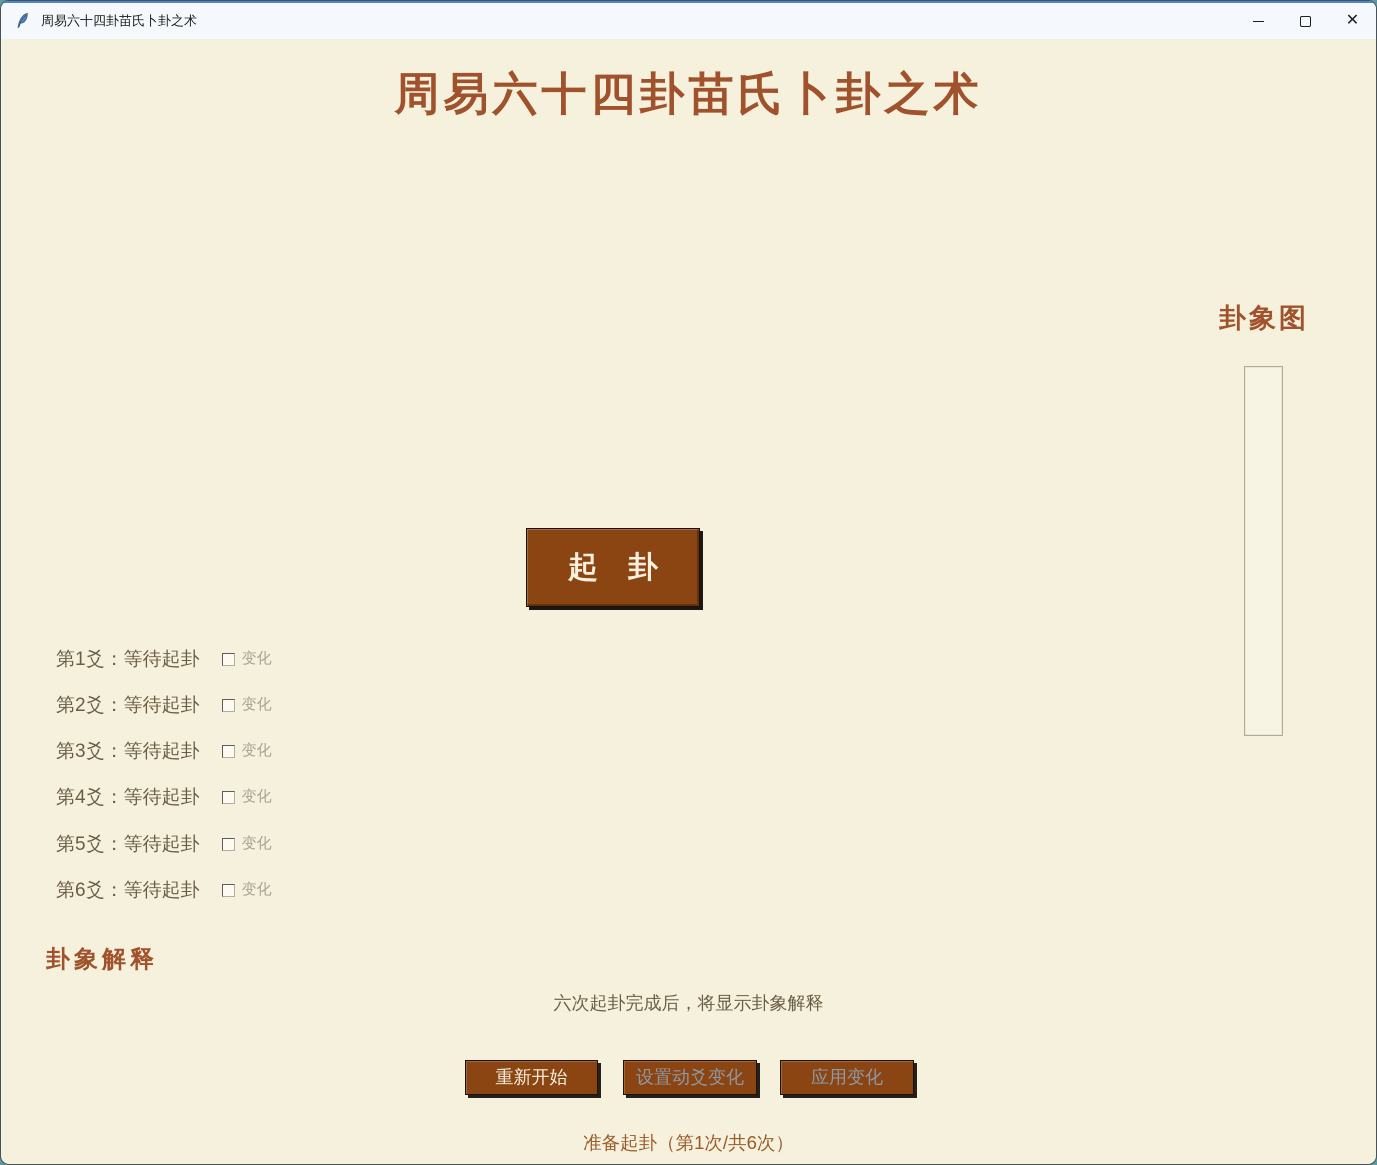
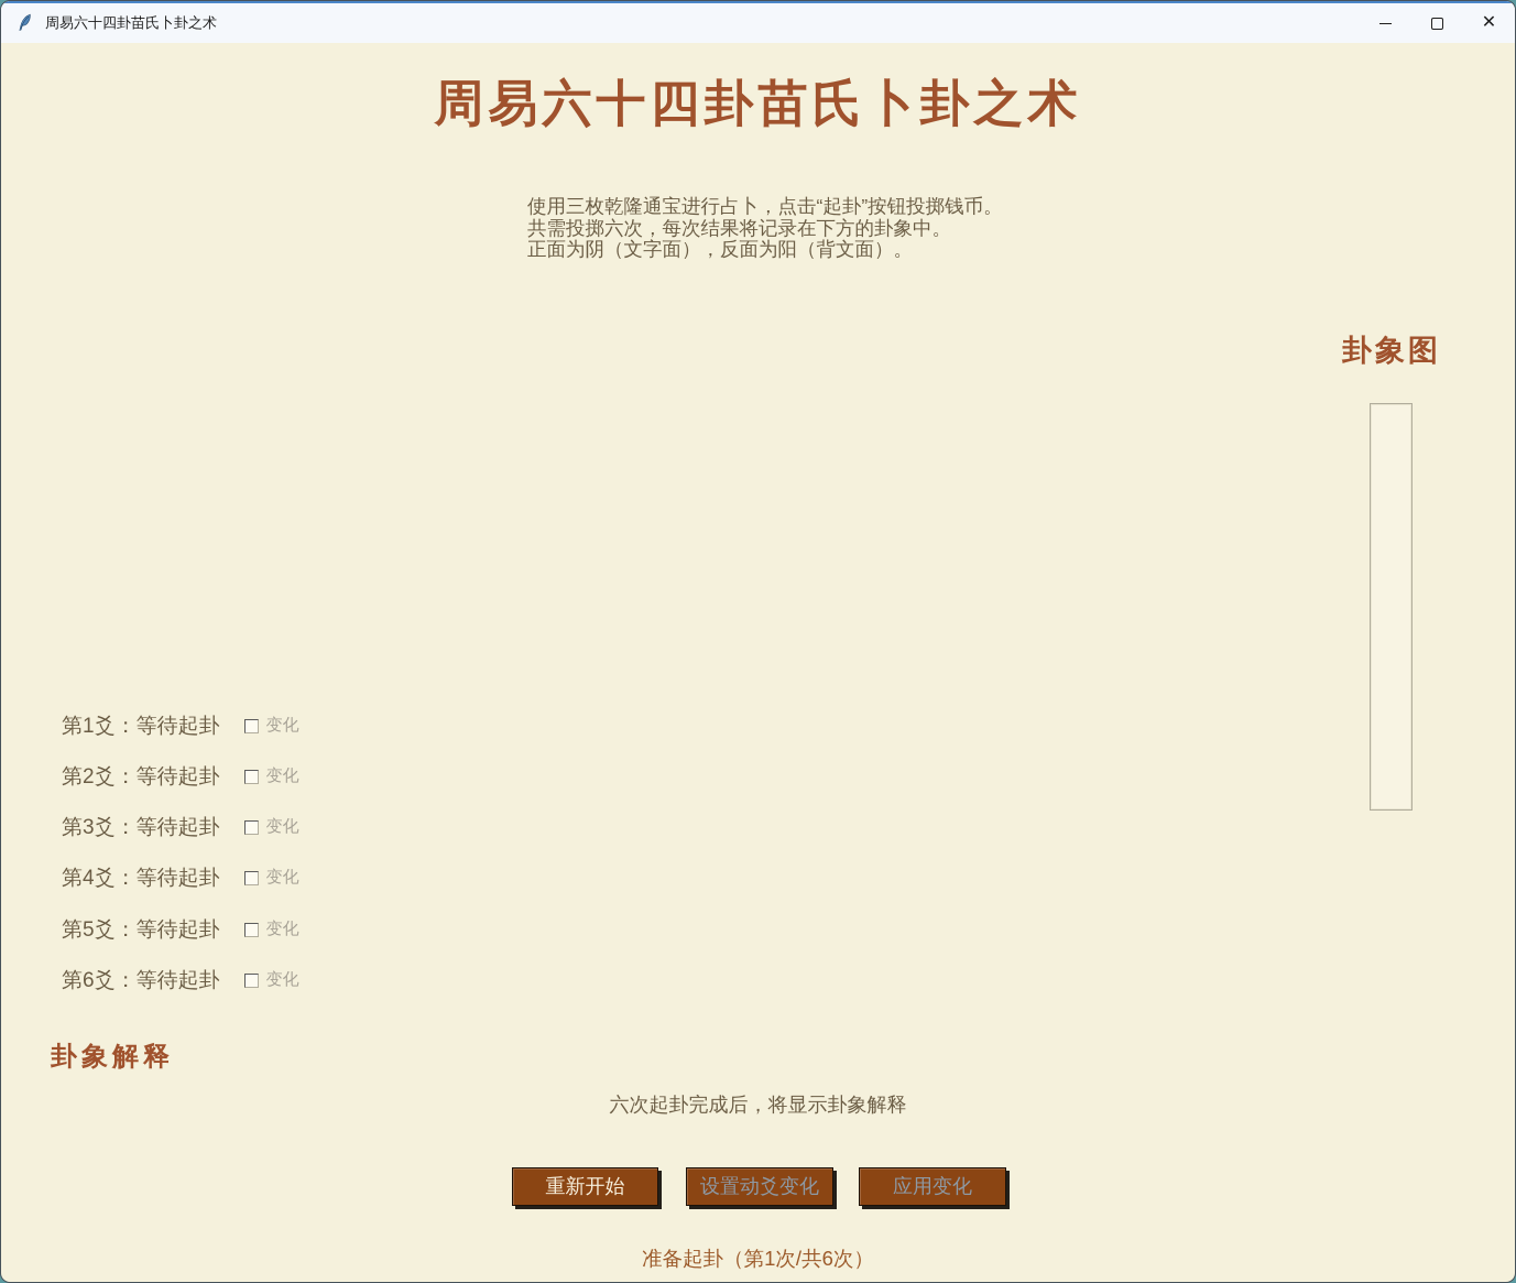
  周易六十四卦苗氏卜卦之术
  ✕
  周易六十四卦苗氏卜卦之术
+ 使用三枚乾隆通宝进行占卜，点击“起卦”按钮投掷钱币。
+ 共需投掷六次，每次结果将记录在下方的卦象中。
+ 正面为阴（文字面），反面为阳（背文面）。
  卦象图
- 起 卦
  第1爻：等待起卦
  变化
  第2爻：等待起卦
  变化
  第3爻：等待起卦
  变化
  第4爻：等待起卦
  变化
  第5爻：等待起卦
  变化
  第6爻：等待起卦
  变化
  卦象解释
  六次起卦完成后，将显示卦象解释
  重新开始
  设置动爻变化
  应用变化
  准备起卦（第1次/共6次）
